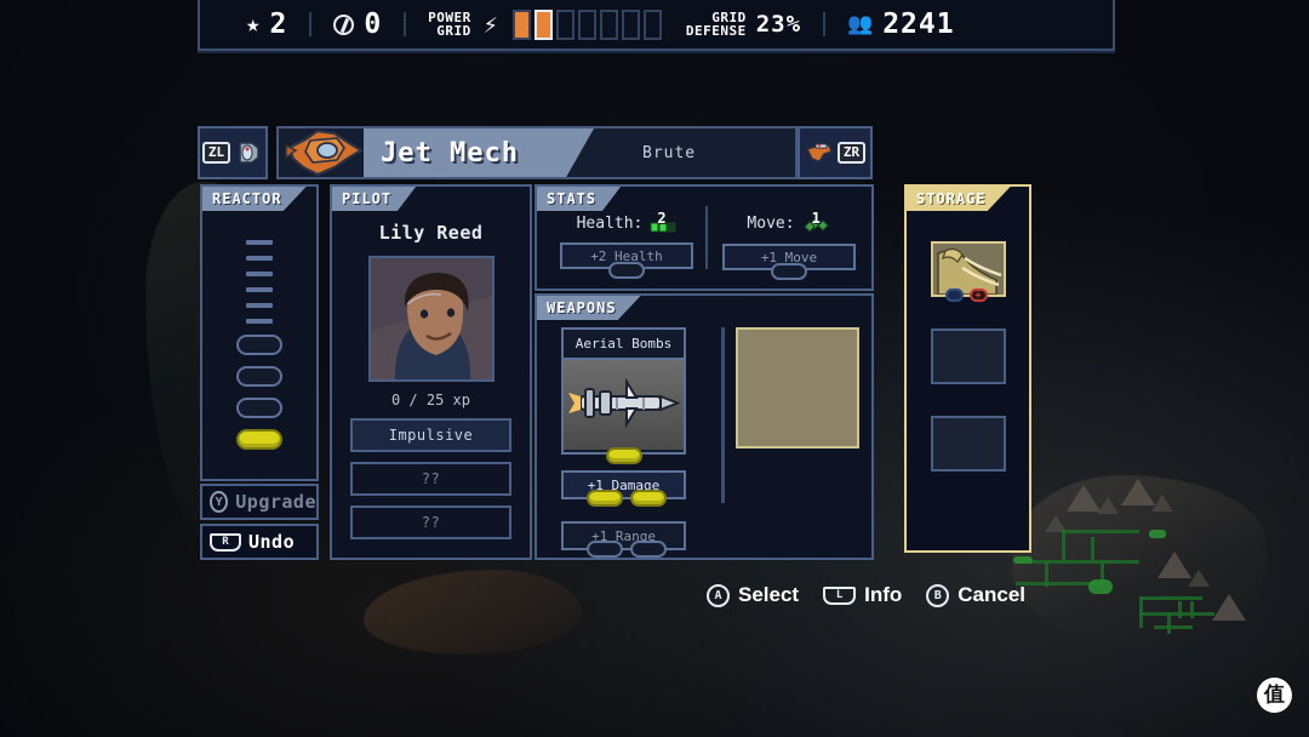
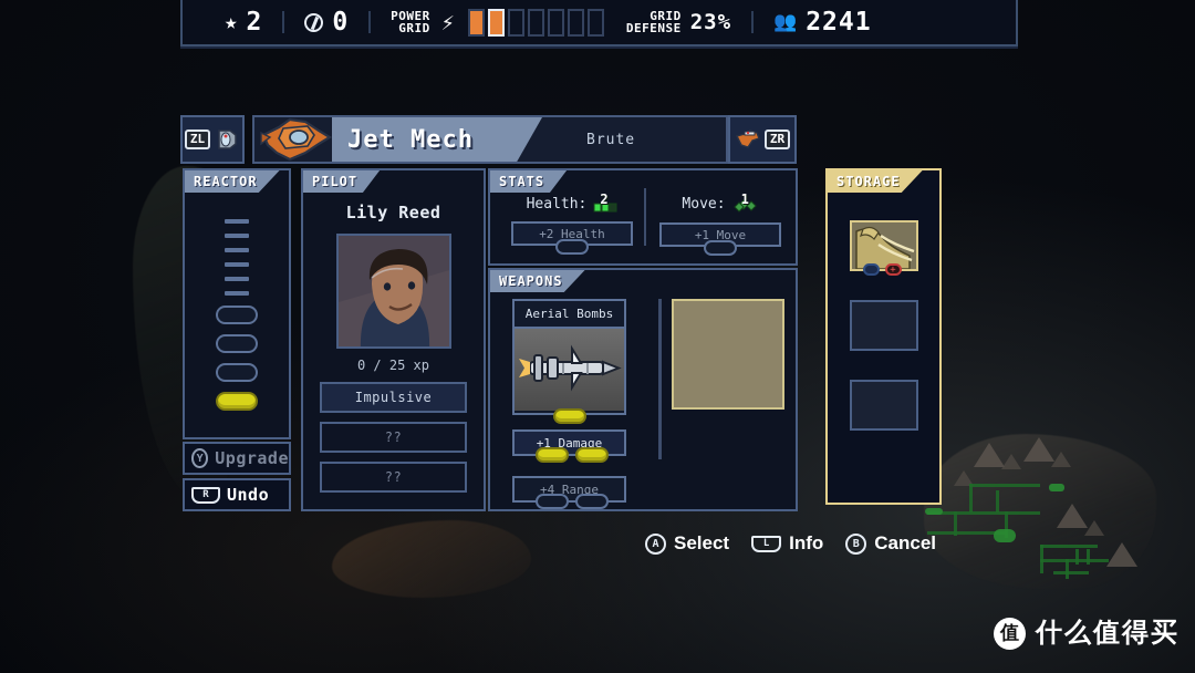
  ★
  2
  0
  POWER
  GRID
  ⚡
  GRID
  DEFENSE
  23%
  👥
  2241
  ZL
  ZR
  Jet Mech
  Brute
  REACTOR
  Y
  Upgrade
  R
  Undo
  PILOT
  Lily Reed
  0 / 25 xp
  Impulsive
  ??
  ??
  STATS
  Health:
  2
  +2 Health
  Move:
  1
  +1 Move
  WEAPONS
  Aerial Bombs
  +1 Damage
- +1 Range
+ +4 Range
  STORAGE
  +
  A
  Select
  L
  Info
  B
  Cancel
  值
+ 什么值得买
